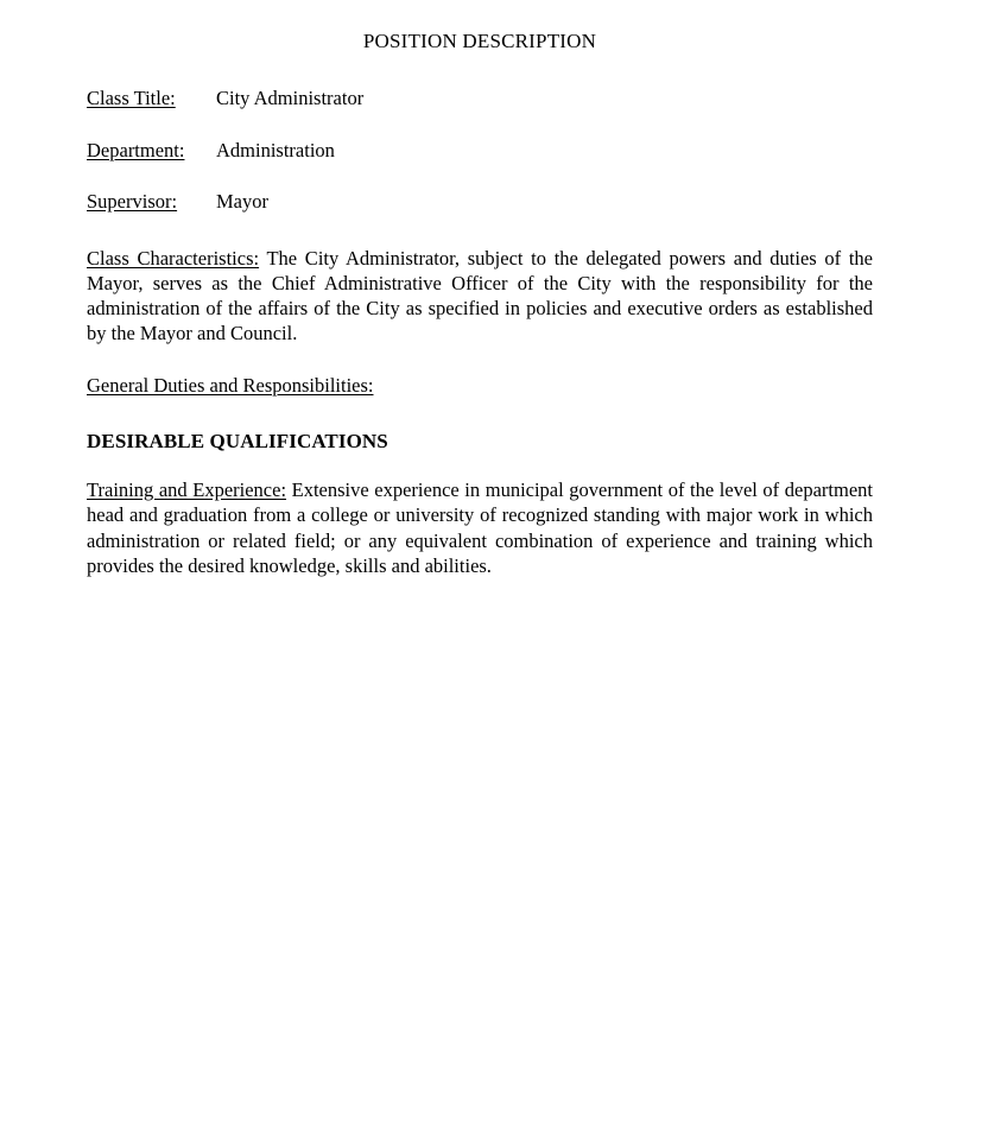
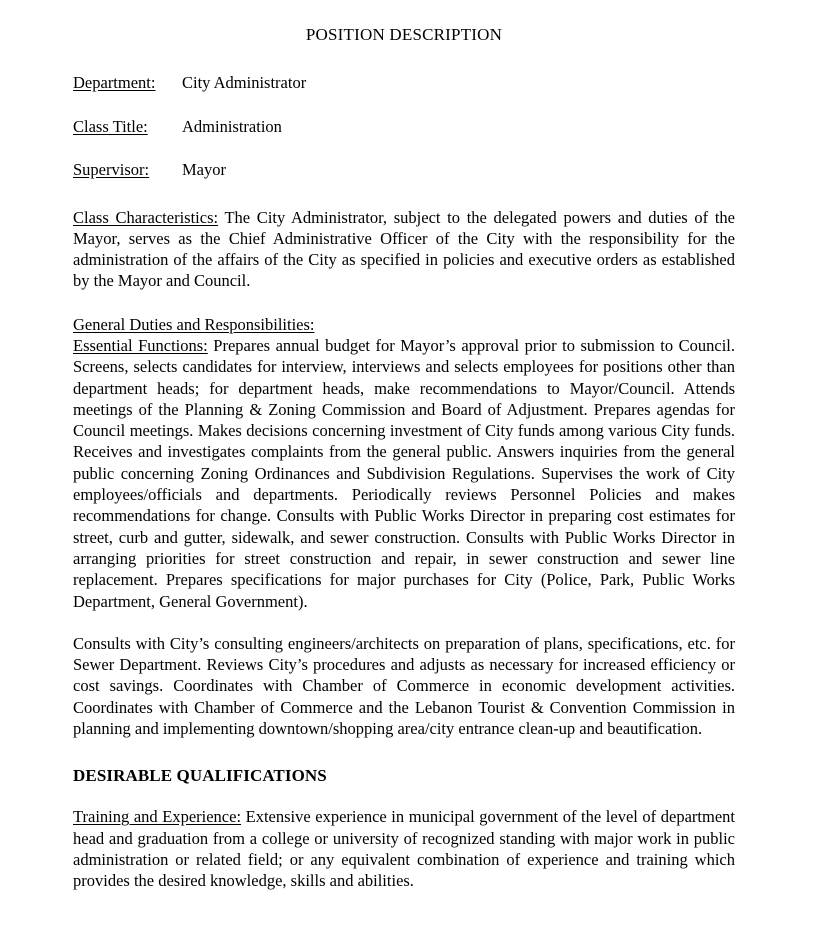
  POSITION DESCRIPTION
- Class Title:
+ Department:
  City Administrator
- Department:
+ Class Title:
  Administration
  Supervisor:
  Mayor
  Class Characteristics: The City Administrator, subject to the delegated powers and duties of the Mayor, serves as the Chief Administrative Officer of the City with the responsibility for the administration of the affairs of the City as specified in policies and executive orders as established by the Mayor and Council.
  General Duties and Responsibilities:
+ Essential Functions: Prepares annual budget for Mayor’s approval prior to submission to Council. Screens, selects candidates for interview, interviews and selects employees for positions other than department heads; for department heads, make recommendations to Mayor/Council. Attends meetings of the Planning & Zoning Commission and Board of Adjustment. Prepares agendas for Council meetings. Makes decisions concerning investment of City funds among various City funds. Receives and investigates complaints from the general public. Answers inquiries from the general public concerning Zoning Ordinances and Subdivision Regulations. Supervises the work of City employees/officials and departments. Periodically reviews Personnel Policies and makes recommendations for change. Consults with Public Works Director in preparing cost estimates for street, curb and gutter, sidewalk, and sewer construction. Consults with Public Works Director in arranging priorities for street construction and repair, in sewer construction and sewer line replacement. Prepares specifications for major purchases for City (Police, Park, Public Works Department, General Government).
+ Consults with City’s consulting engineers/architects on preparation of plans, specifications, etc. for Sewer Department. Reviews City’s procedures and adjusts as necessary for increased efficiency or cost savings. Coordinates with Chamber of Commerce in economic development activities. Coordinates with Chamber of Commerce and the Lebanon Tourist & Convention Commission in planning and implementing downtown/shopping area/city entrance clean-up and beautification.
  DESIRABLE QUALIFICATIONS
- Training and Experience: Extensive experience in municipal government of the level of department head and graduation from a college or university of recognized standing with major work in which administration or related field; or any equivalent combination of experience and training which provides the desired knowledge, skills and abilities.
+ Training and Experience: Extensive experience in municipal government of the level of department head and graduation from a college or university of recognized standing with major work in public administration or related field; or any equivalent combination of experience and training which provides the desired knowledge, skills and abilities.
